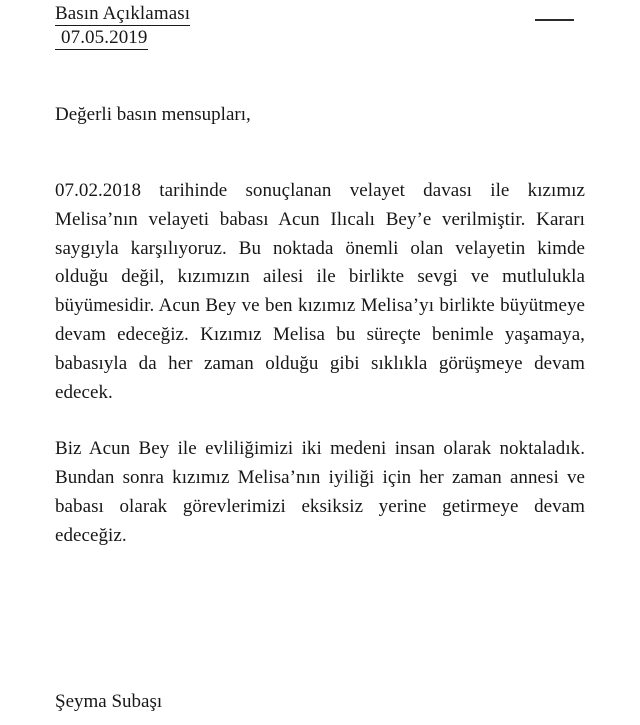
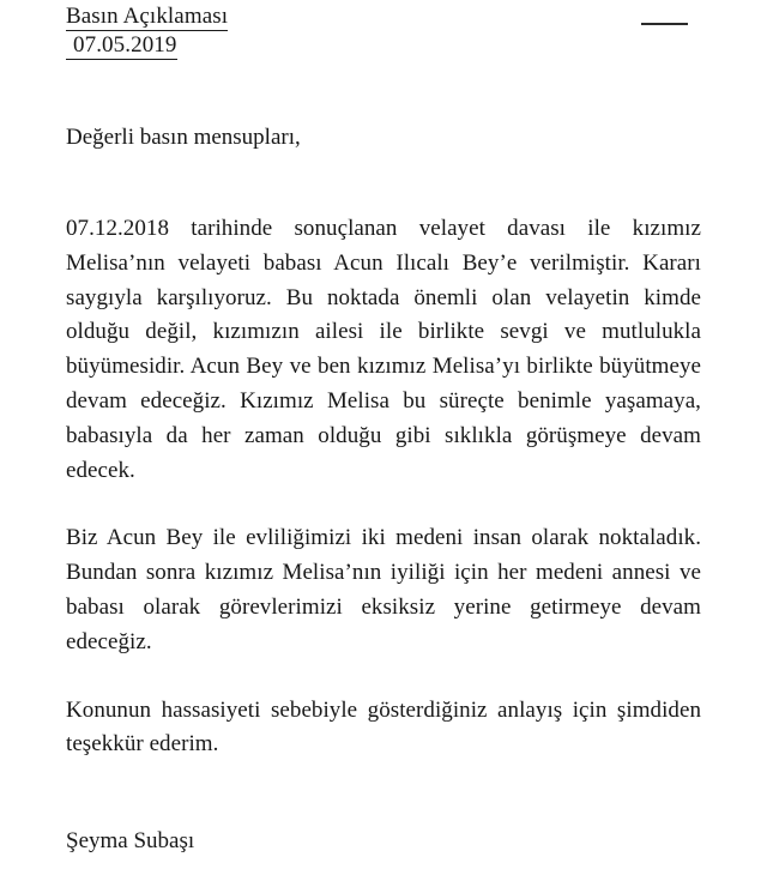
  Basın Açıklaması
  07.05.2019
  Değerli basın mensupları,
- 07.02.2018 tarihinde sonuçlanan velayet davası ile kızımız Melisa’nın velayeti babası Acun Ilıcalı Bey’e verilmiştir. Kararı saygıyla karşılıyoruz. Bu noktada önemli olan velayetin kimde olduğu değil, kızımızın ailesi ile birlikte sevgi ve mutlulukla büyümesidir. Acun Bey ve ben kızımız Melisa’yı birlikte büyütmeye devam edeceğiz. Kızımız Melisa bu süreçte benimle yaşamaya, babasıyla da her zaman olduğu gibi sıklıkla görüşmeye devam edecek.
+ 07.12.2018 tarihinde sonuçlanan velayet davası ile kızımız Melisa’nın velayeti babası Acun Ilıcalı Bey’e verilmiştir. Kararı saygıyla karşılıyoruz. Bu noktada önemli olan velayetin kimde olduğu değil, kızımızın ailesi ile birlikte sevgi ve mutlulukla büyümesidir. Acun Bey ve ben kızımız Melisa’yı birlikte büyütmeye devam edeceğiz. Kızımız Melisa bu süreçte benimle yaşamaya, babasıyla da her zaman olduğu gibi sıklıkla görüşmeye devam edecek.
- Biz Acun Bey ile evliliğimizi iki medeni insan olarak noktaladık. Bundan sonra kızımız Melisa’nın iyiliği için her zaman annesi ve babası olarak görevlerimizi eksiksiz yerine getirmeye devam edeceğiz.
+ Biz Acun Bey ile evliliğimizi iki medeni insan olarak noktaladık. Bundan sonra kızımız Melisa’nın iyiliği için her medeni annesi ve babası olarak görevlerimizi eksiksiz yerine getirmeye devam edeceğiz.
+ Konunun hassasiyeti sebebiyle gösterdiğiniz anlayış için şimdiden teşekkür ederim.
  Şeyma Subaşı
